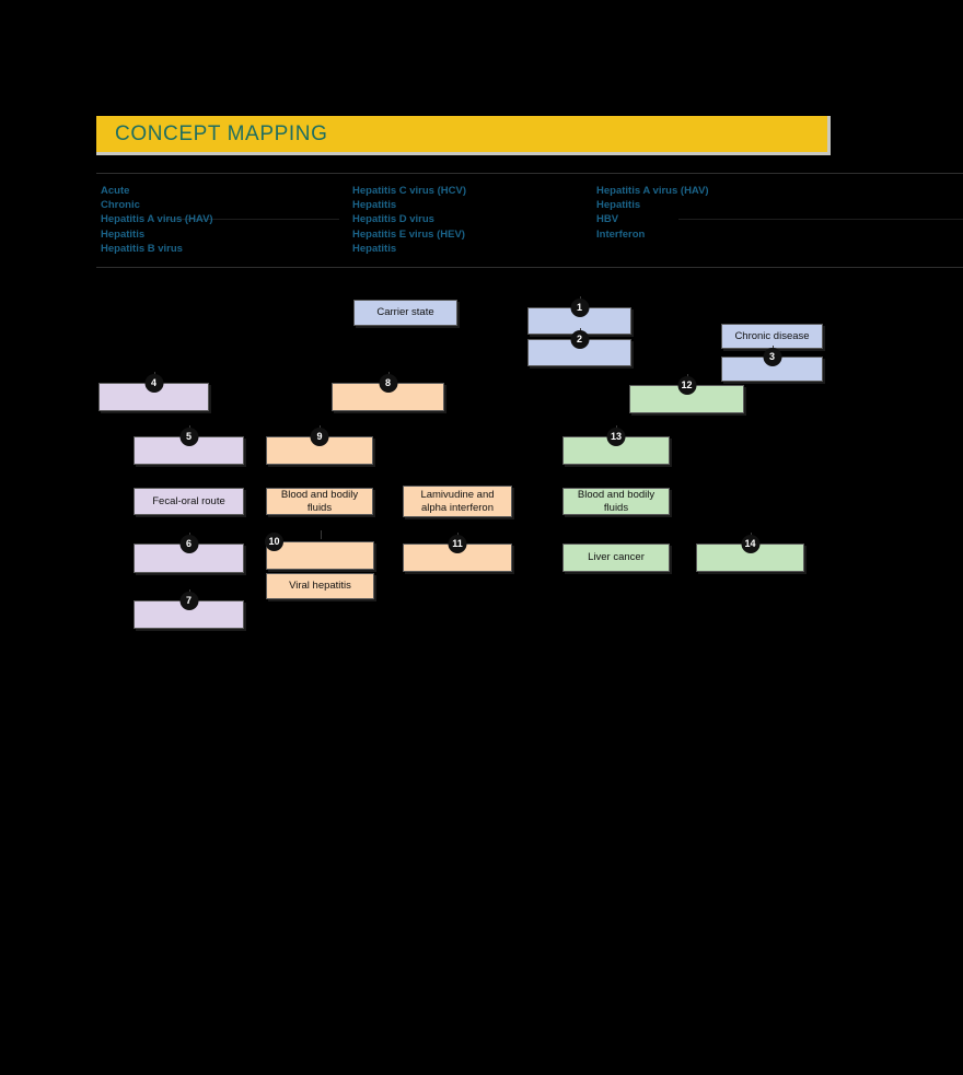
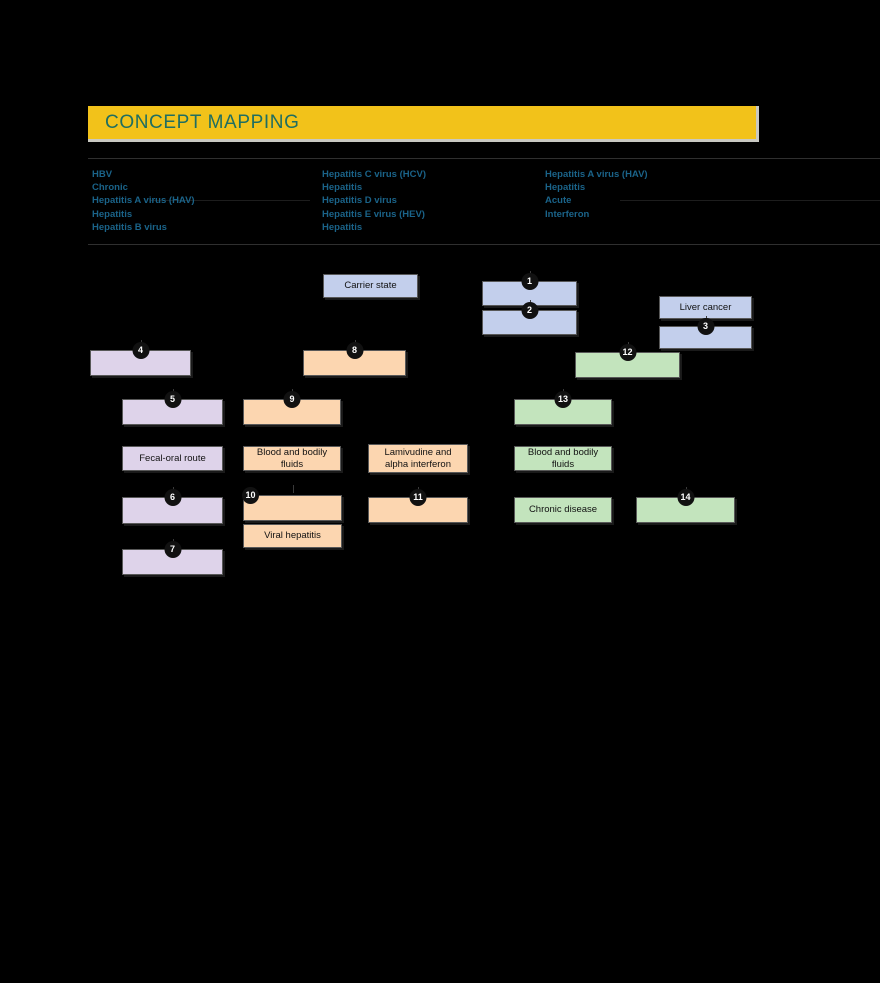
  CONCEPT MAPPING
- Acute
+ HBV
  Chronic
  Hepatitis A virus (HAV)
  Hepatitis
  Hepatitis B virus
  Hepatitis C virus (HCV)
  Hepatitis
  Hepatitis D virus
  Hepatitis E virus (HEV)
  Hepatitis
  Hepatitis A virus (HAV)
  Hepatitis
- HBV
+ Acute
  Interferon
  Carrier state
  1
  2
- Chronic disease
+ Liver cancer
  3
  4
  8
  12
  5
  9
  13
  Fecal-oral route
  Blood and bodily fluids
  Lamivudine and
  alpha interferon
  Blood and bodily fluids
  6
  10
  11
- Liver cancer
+ Chronic disease
  14
  Viral hepatitis
  7
